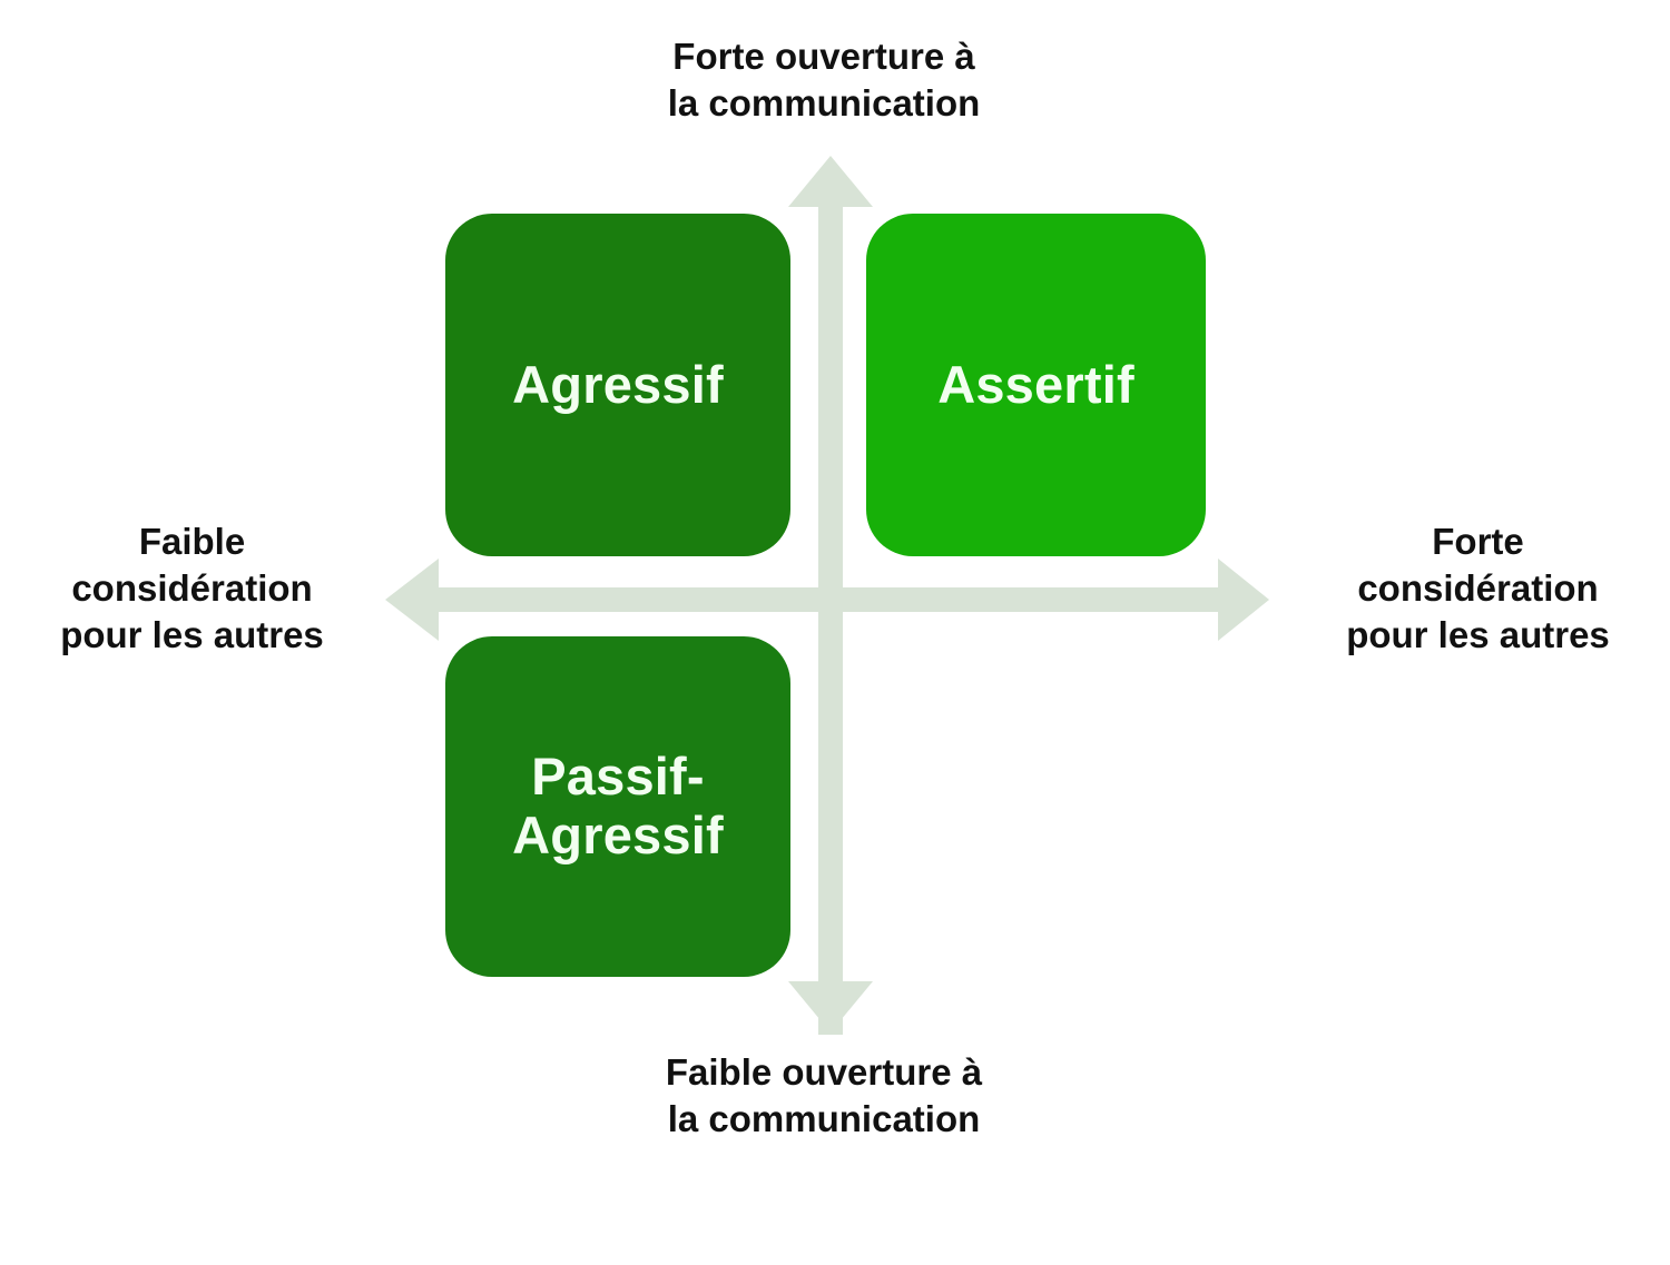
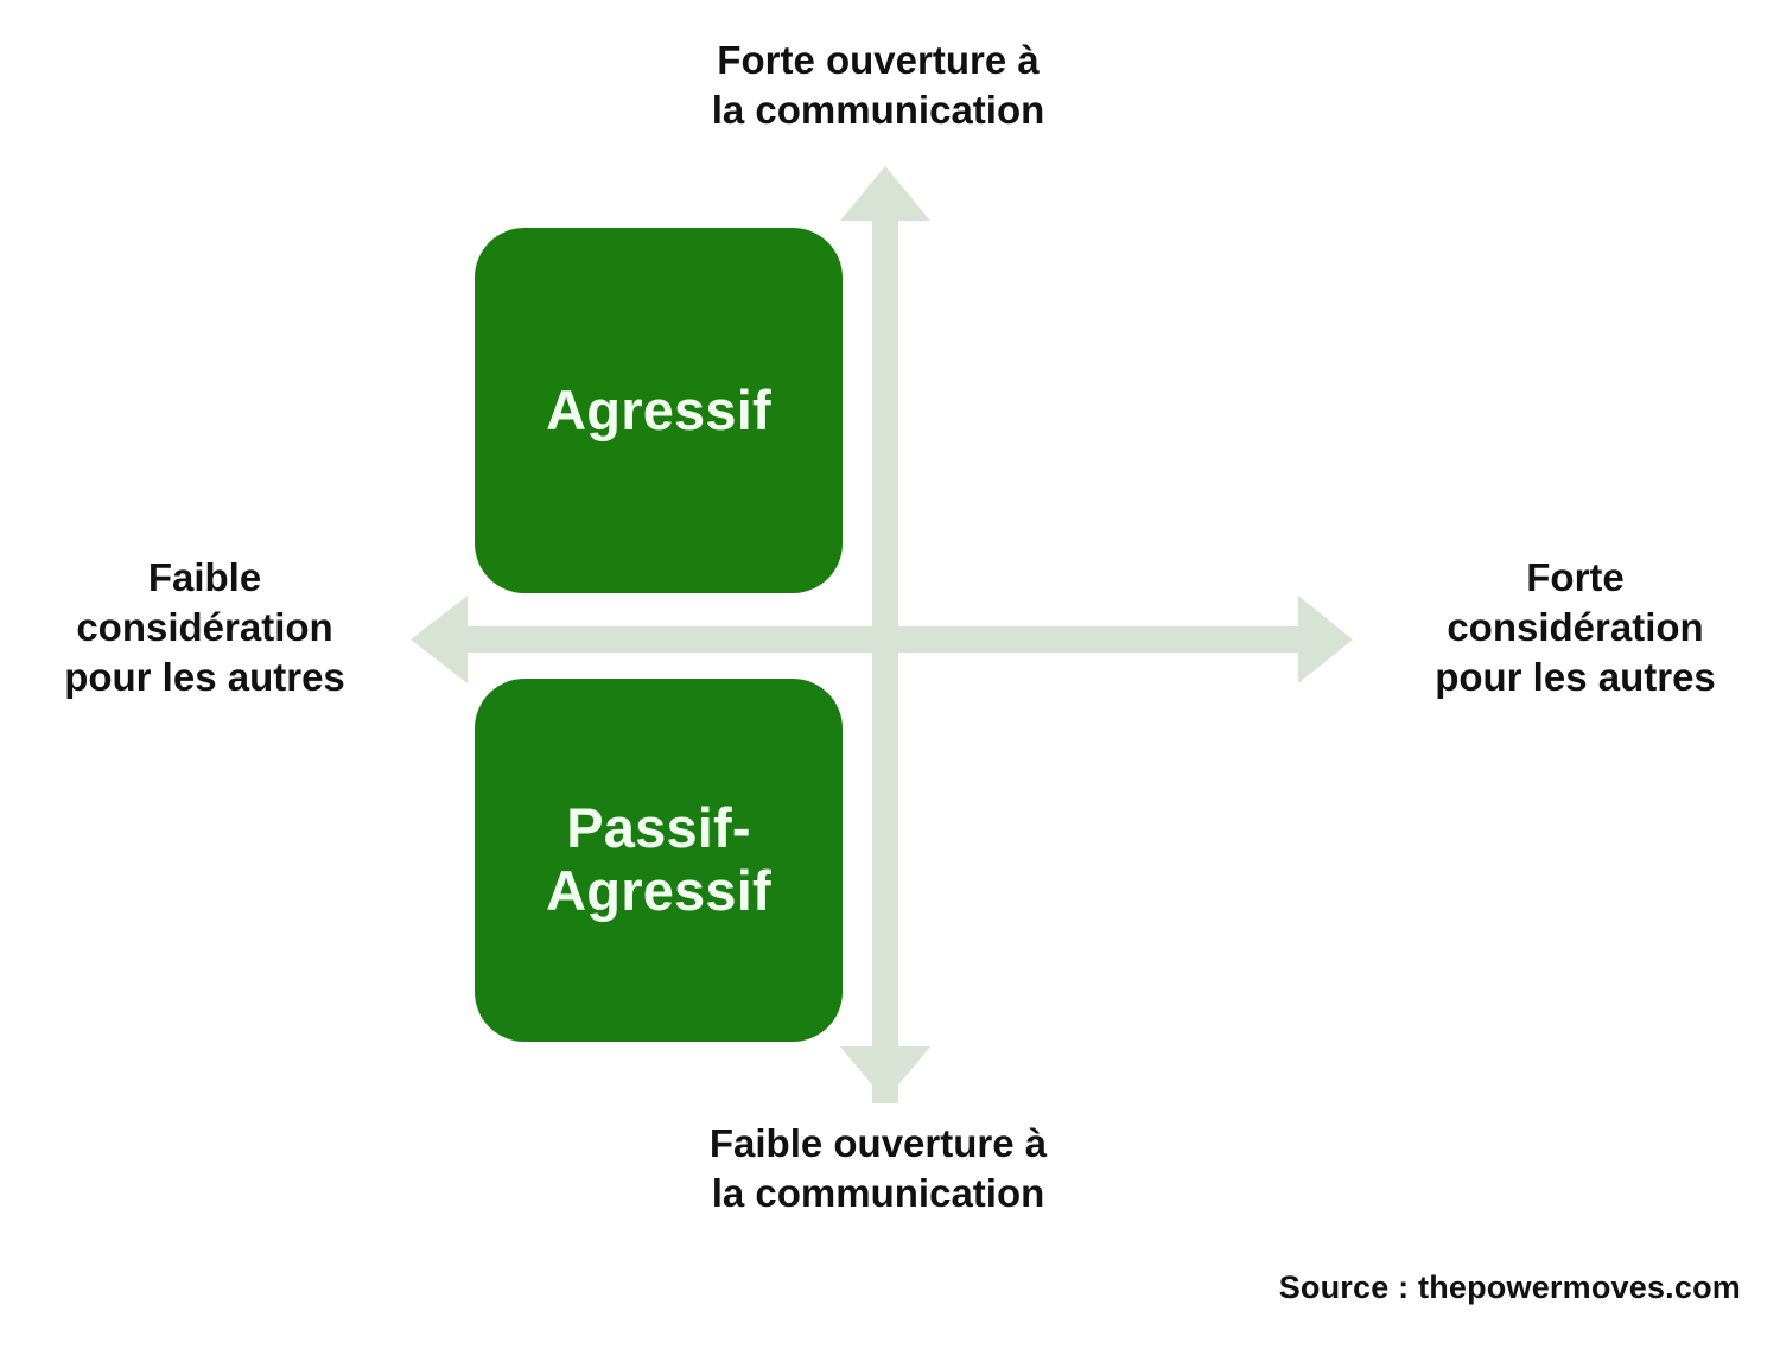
  Forte ouverture à
  la communication
  Faible ouverture à
  la communication
  Faible
  considération
  pour les autres
  Forte
  considération
  pour les autres
  Agressif
- Assertif
  Passif-
  Agressif
+ Source : thepowermoves.com
